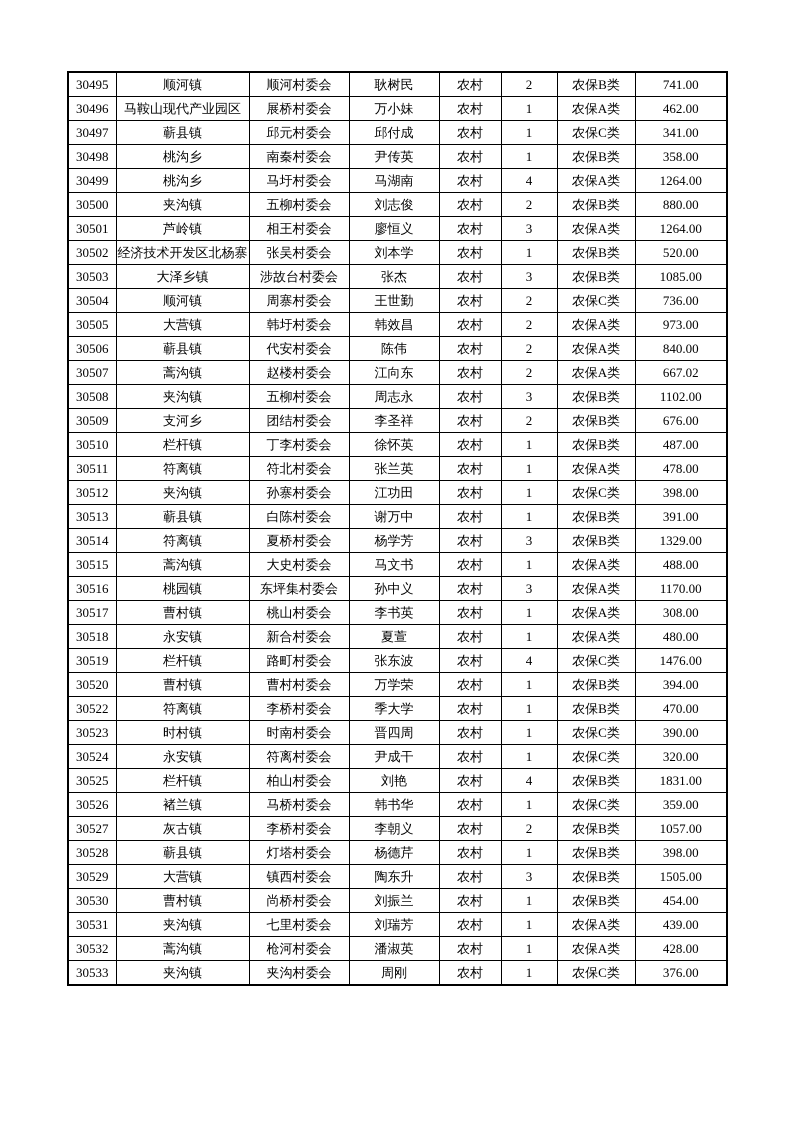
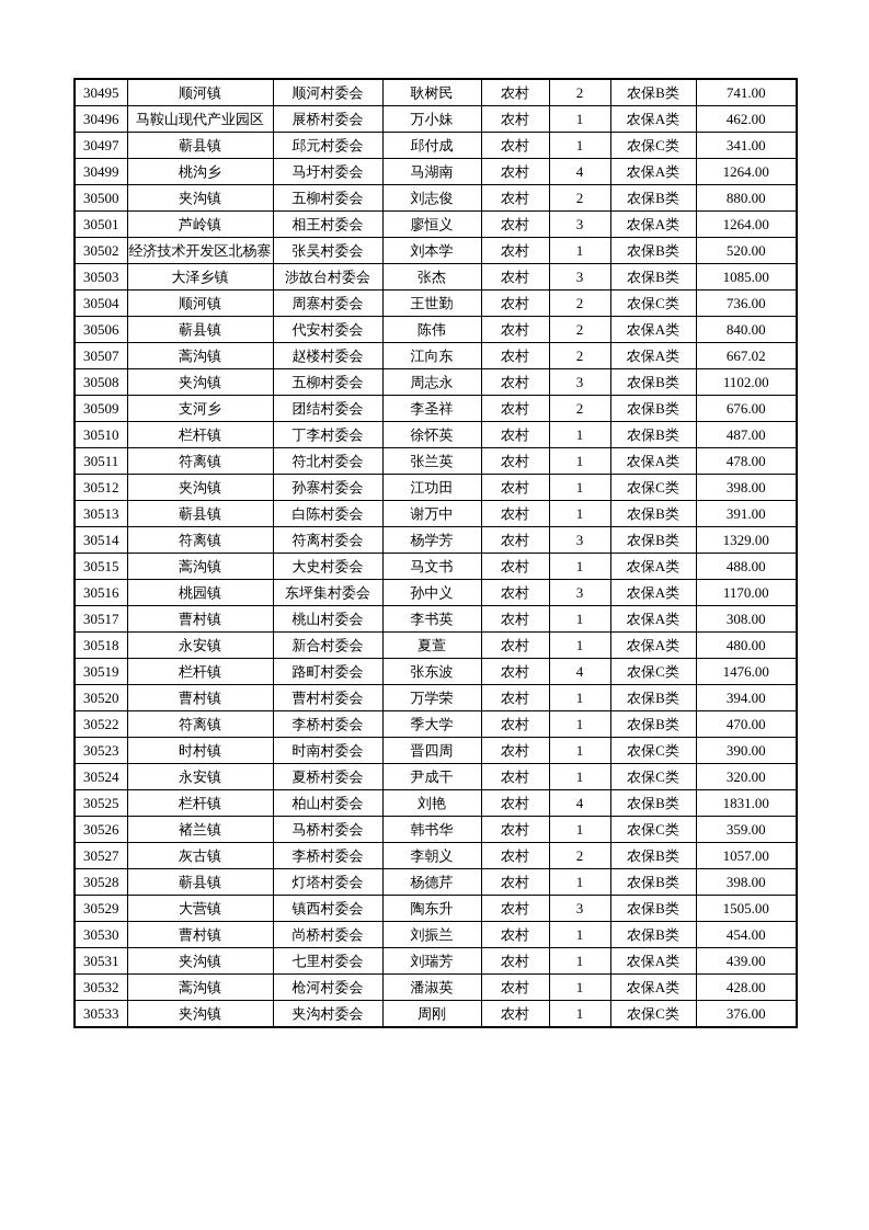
  30495	顺河镇	顺河村委会	耿树民	农村	2	农保B类	741.00
  30496	马鞍山现代产业园区	展桥村委会	万小妹	农村	1	农保A类	462.00
  30497	蕲县镇	邱元村委会	邱付成	农村	1	农保C类	341.00
- 30498	桃沟乡	南秦村委会	尹传英	农村	1	农保B类	358.00
  30499	桃沟乡	马圩村委会	马湖南	农村	4	农保A类	1264.00
  30500	夹沟镇	五柳村委会	刘志俊	农村	2	农保B类	880.00
  30501	芦岭镇	相王村委会	廖恒义	农村	3	农保A类	1264.00
  30502	经济技术开发区北杨寨	张吴村委会	刘本学	农村	1	农保B类	520.00
  30503	大泽乡镇	涉故台村委会	张杰	农村	3	农保B类	1085.00
  30504	顺河镇	周寨村委会	王世勤	农村	2	农保C类	736.00
- 30505	大营镇	韩圩村委会	韩效昌	农村	2	农保A类	973.00
  30506	蕲县镇	代安村委会	陈伟	农村	2	农保A类	840.00
  30507	蒿沟镇	赵楼村委会	江向东	农村	2	农保A类	667.02
  30508	夹沟镇	五柳村委会	周志永	农村	3	农保B类	1102.00
  30509	支河乡	团结村委会	李圣祥	农村	2	农保B类	676.00
  30510	栏杆镇	丁李村委会	徐怀英	农村	1	农保B类	487.00
  30511	符离镇	符北村委会	张兰英	农村	1	农保A类	478.00
  30512	夹沟镇	孙寨村委会	江功田	农村	1	农保C类	398.00
  30513	蕲县镇	白陈村委会	谢万中	农村	1	农保B类	391.00
- 30514	符离镇	夏桥村委会	杨学芳	农村	3	农保B类	1329.00
+ 30514	符离镇	符离村委会	杨学芳	农村	3	农保B类	1329.00
  30515	蒿沟镇	大史村委会	马文书	农村	1	农保A类	488.00
  30516	桃园镇	东坪集村委会	孙中义	农村	3	农保A类	1170.00
  30517	曹村镇	桃山村委会	李书英	农村	1	农保A类	308.00
  30518	永安镇	新合村委会	夏萱	农村	1	农保A类	480.00
  30519	栏杆镇	路町村委会	张东波	农村	4	农保C类	1476.00
  30520	曹村镇	曹村村委会	万学荣	农村	1	农保B类	394.00
  30522	符离镇	李桥村委会	季大学	农村	1	农保B类	470.00
  30523	时村镇	时南村委会	晋四周	农村	1	农保C类	390.00
- 30524	永安镇	符离村委会	尹成干	农村	1	农保C类	320.00
+ 30524	永安镇	夏桥村委会	尹成干	农村	1	农保C类	320.00
  30525	栏杆镇	柏山村委会	刘艳	农村	4	农保B类	1831.00
  30526	褚兰镇	马桥村委会	韩书华	农村	1	农保C类	359.00
  30527	灰古镇	李桥村委会	李朝义	农村	2	农保B类	1057.00
  30528	蕲县镇	灯塔村委会	杨德芹	农村	1	农保B类	398.00
  30529	大营镇	镇西村委会	陶东升	农村	3	农保B类	1505.00
  30530	曹村镇	尚桥村委会	刘振兰	农村	1	农保B类	454.00
  30531	夹沟镇	七里村委会	刘瑞芳	农村	1	农保A类	439.00
  30532	蒿沟镇	枪河村委会	潘淑英	农村	1	农保A类	428.00
  30533	夹沟镇	夹沟村委会	周刚	农村	1	农保C类	376.00
